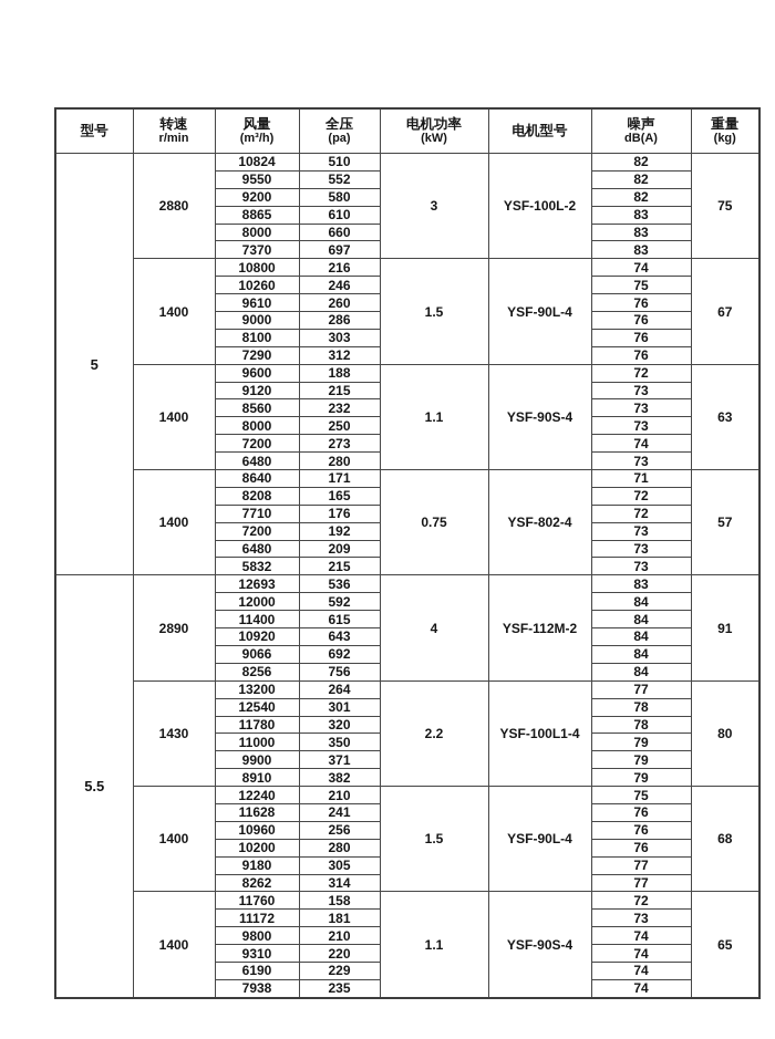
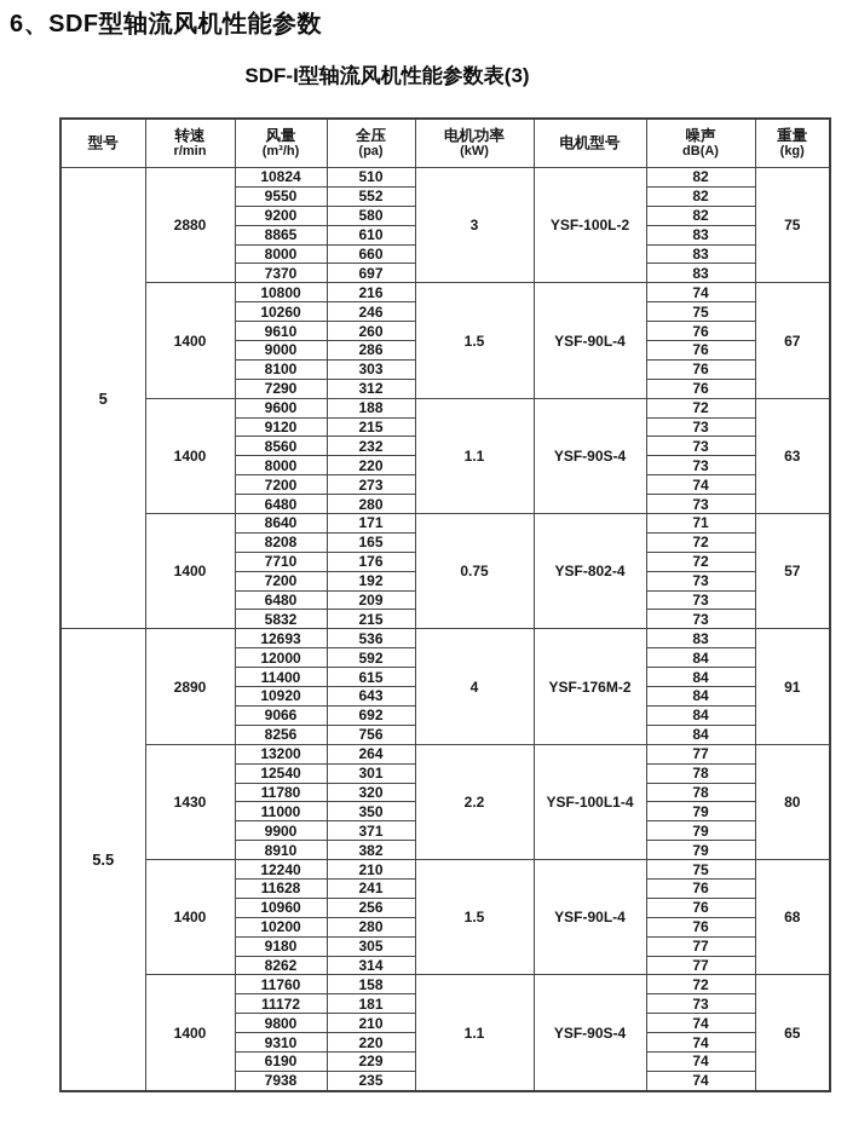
+ 6、SDF型轴流风机性能参数
+ SDF-I型轴流风机性能参数表(3)
  型号	转速r/min	风量(m³/h)	全压(pa)	电机功率(kW)	电机型号	噪声dB(A)	重量(kg)
  5	2880	10824	510	3	YSF-100L-2	82	75
  9550	552	82
  9200	580	82
  8865	610	83
  8000	660	83
  7370	697	83
  1400	10800	216	1.5	YSF-90L-4	74	67
  10260	246	75
  9610	260	76
  9000	286	76
  8100	303	76
  7290	312	76
  1400	9600	188	1.1	YSF-90S-4	72	63
  9120	215	73
  8560	232	73
- 8000	250	73
+ 8000	220	73
  7200	273	74
  6480	280	73
  1400	8640	171	0.75	YSF-802-4	71	57
  8208	165	72
  7710	176	72
  7200	192	73
  6480	209	73
  5832	215	73
- 5.5	2890	12693	536	4	YSF-112M-2	83	91
+ 5.5	2890	12693	536	4	YSF-176M-2	83	91
  12000	592	84
  11400	615	84
  10920	643	84
  9066	692	84
  8256	756	84
  1430	13200	264	2.2	YSF-100L1-4	77	80
  12540	301	78
  11780	320	78
  11000	350	79
  9900	371	79
  8910	382	79
  1400	12240	210	1.5	YSF-90L-4	75	68
  11628	241	76
  10960	256	76
  10200	280	76
  9180	305	77
  8262	314	77
  1400	11760	158	1.1	YSF-90S-4	72	65
  11172	181	73
  9800	210	74
  9310	220	74
  6190	229	74
  7938	235	74
